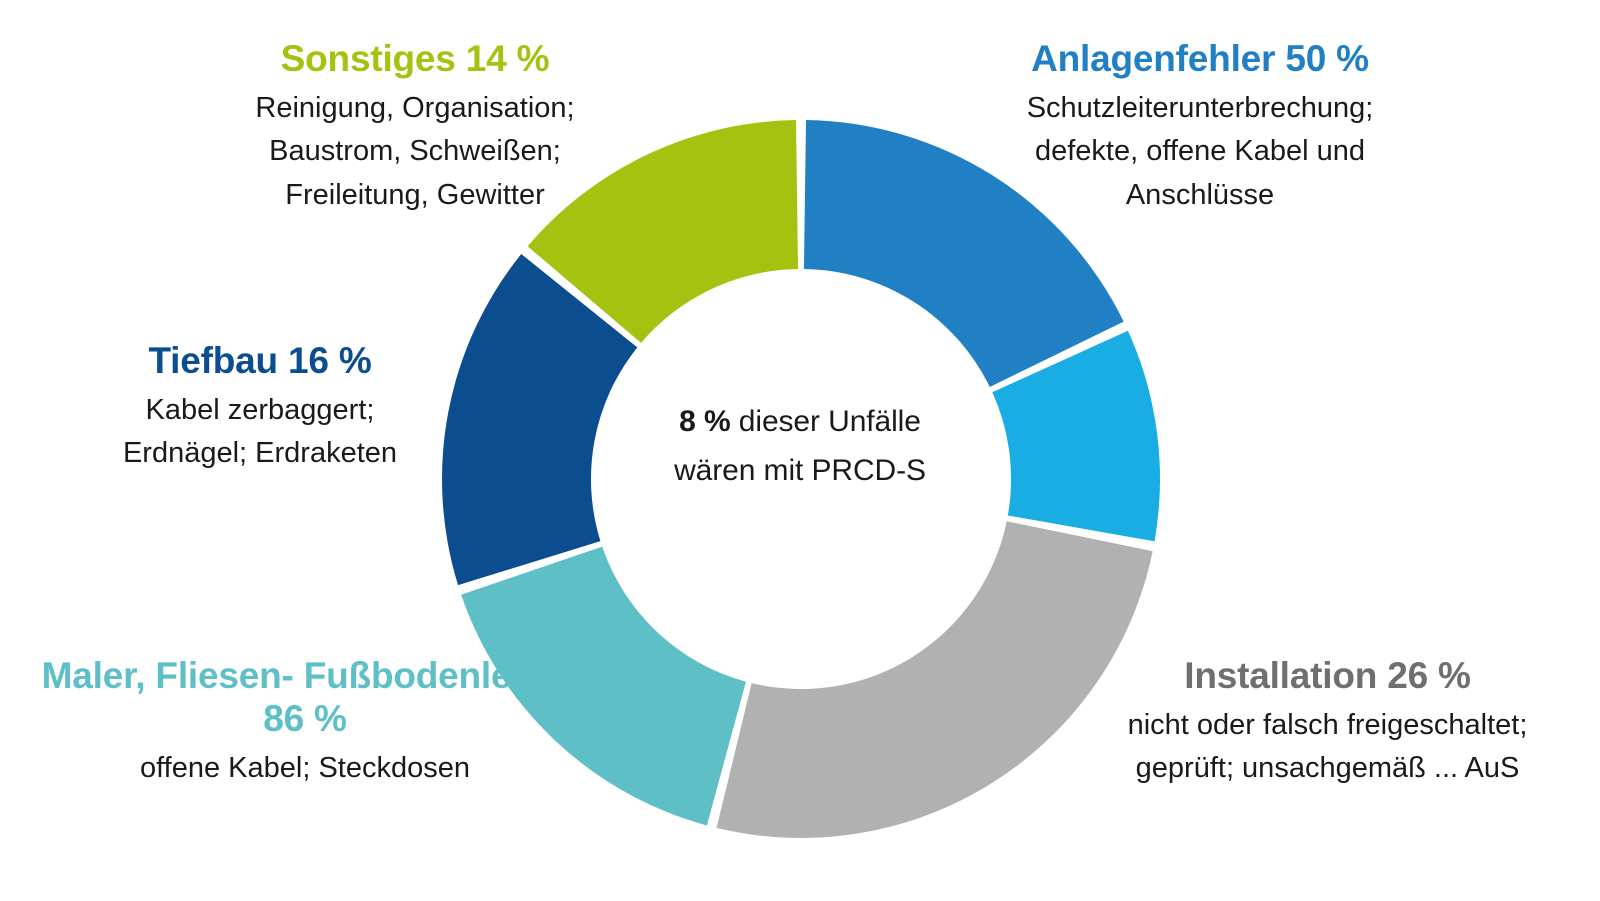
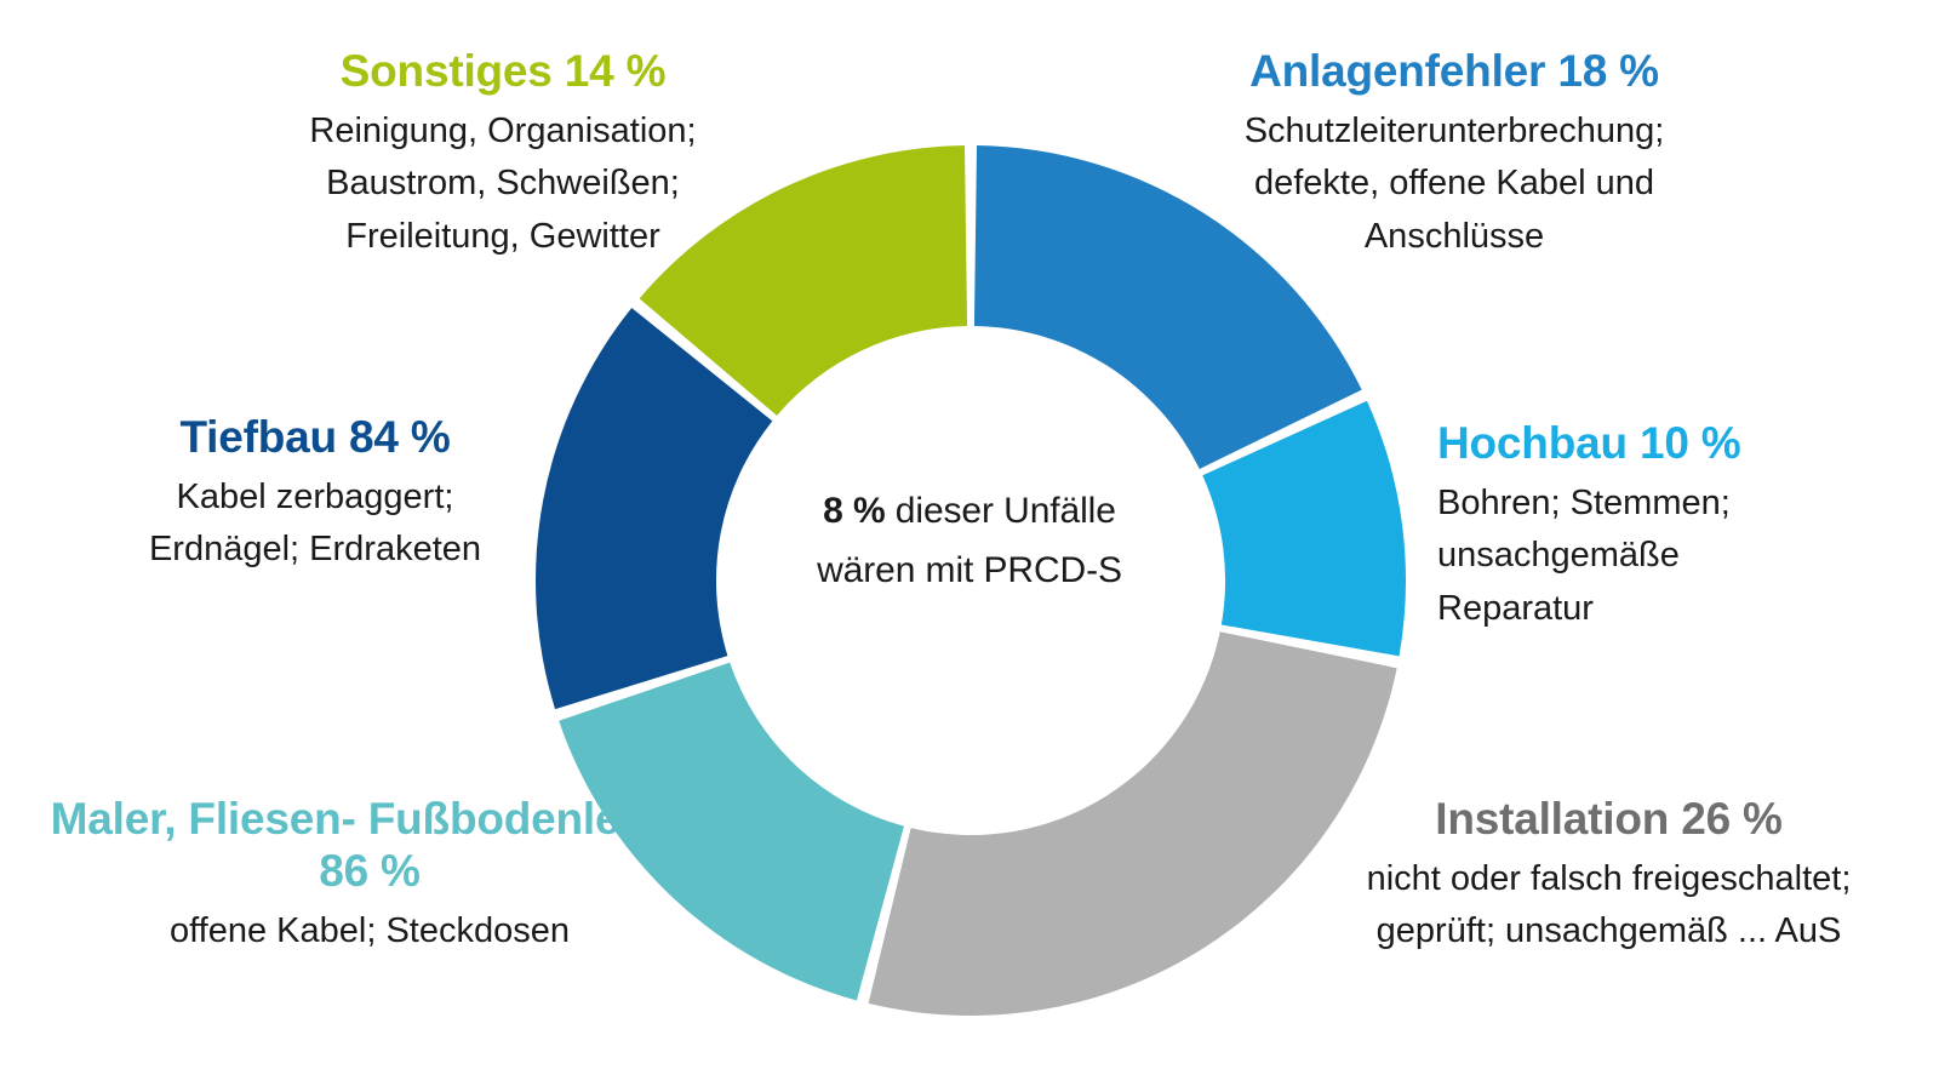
  8 % dieser Unfälle
  wären mit PRCD-S
  Sonstiges 14 %
  Reinigung, Organisation;
  Baustrom, Schweißen;
  Freileitung, Gewitter
- Anlagenfehler 50 %
+ Anlagenfehler 18 %
  Schutzleiterunterbrechung;
  defekte, offene Kabel und
  Anschlüsse
+ Hochbau 10 %
+ Bohren; Stemmen;
+ unsachgemäße
+ Reparatur
  Installation 26 %
  nicht oder falsch freigeschaltet;
  geprüft; unsachgemäß ... AuS
  Maler, Fliesen- Fußbodenleger 86 %
  offene Kabel; Steckdosen
- Tiefbau 16 %
+ Tiefbau 84 %
  Kabel zerbaggert;
  Erdnägel; Erdraketen
